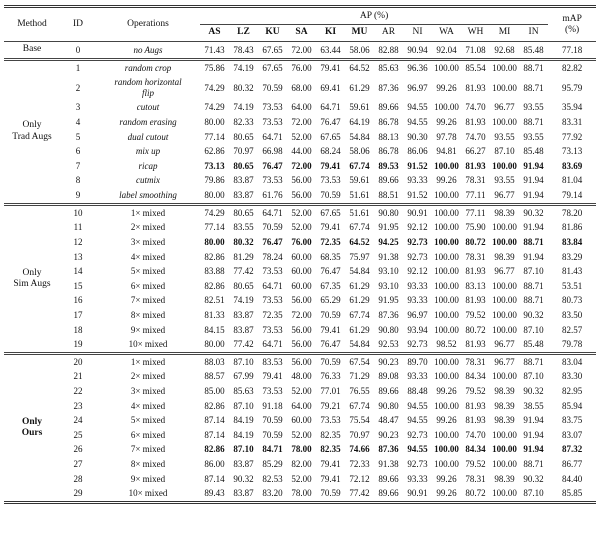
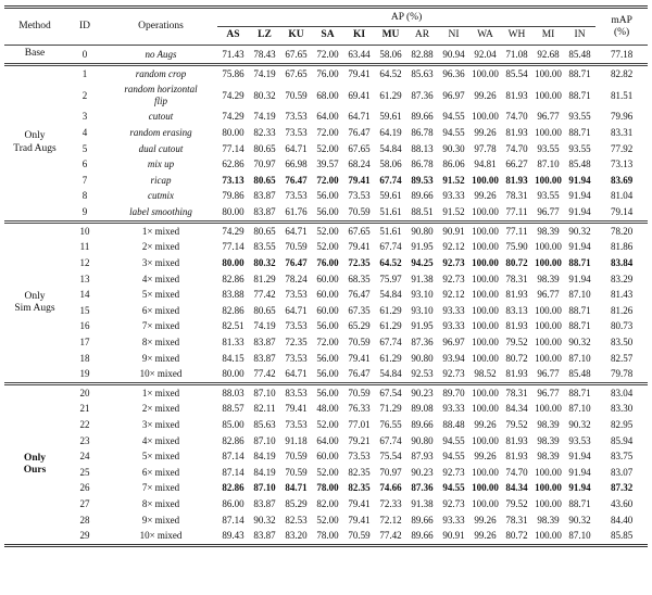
  Method	ID	Operations	AP (%)	mAP (%)
  AS	LZ	KU	SA	KI	MU	AR	NI	WA	WH	MI	IN
  Base	0	no Augs	71.43	78.43	67.65	72.00	63.44	58.06	82.88	90.94	92.04	71.08	92.68	85.48	77.18
  Only Trad Augs	1	random crop	75.86	74.19	67.65	76.00	79.41	64.52	85.63	96.36	100.00	85.54	100.00	88.71	82.82
- 2	random horizontal flip	74.29	80.32	70.59	68.00	69.41	61.29	87.36	96.97	99.26	81.93	100.00	88.71	95.79
+ 2	random horizontal flip	74.29	80.32	70.59	68.00	69.41	61.29	87.36	96.97	99.26	81.93	100.00	88.71	81.51
- 3	cutout	74.29	74.19	73.53	64.00	64.71	59.61	89.66	94.55	100.00	74.70	96.77	93.55	35.94
+ 3	cutout	74.29	74.19	73.53	64.00	64.71	59.61	89.66	94.55	100.00	74.70	96.77	93.55	79.96
  4	random erasing	80.00	82.33	73.53	72.00	76.47	64.19	86.78	94.55	99.26	81.93	100.00	88.71	83.31
  5	dual cutout	77.14	80.65	64.71	52.00	67.65	54.84	88.13	90.30	97.78	74.70	93.55	93.55	77.92
- 6	mix up	62.86	70.97	66.98	44.00	68.24	58.06	86.78	86.06	94.81	66.27	87.10	85.48	73.13
+ 6	mix up	62.86	70.97	66.98	39.57	68.24	58.06	86.78	86.06	94.81	66.27	87.10	85.48	73.13
  7	ricap	73.13	80.65	76.47	72.00	79.41	67.74	89.53	91.52	100.00	81.93	100.00	91.94	83.69
  8	cutmix	79.86	83.87	73.53	56.00	73.53	59.61	89.66	93.33	99.26	78.31	93.55	91.94	81.04
  9	label smoothing	80.00	83.87	61.76	56.00	70.59	51.61	88.51	91.52	100.00	77.11	96.77	91.94	79.14
  Only Sim Augs	10	1× mixed	74.29	80.65	64.71	52.00	67.65	51.61	90.80	90.91	100.00	77.11	98.39	90.32	78.20
  11	2× mixed	77.14	83.55	70.59	52.00	79.41	67.74	91.95	92.12	100.00	75.90	100.00	91.94	81.86
  12	3× mixed	80.00	80.32	76.47	76.00	72.35	64.52	94.25	92.73	100.00	80.72	100.00	88.71	83.84
  13	4× mixed	82.86	81.29	78.24	60.00	68.35	75.97	91.38	92.73	100.00	78.31	98.39	91.94	83.29
  14	5× mixed	83.88	77.42	73.53	60.00	76.47	54.84	93.10	92.12	100.00	81.93	96.77	87.10	81.43
- 15	6× mixed	82.86	80.65	64.71	60.00	67.35	61.29	93.10	93.33	100.00	83.13	100.00	88.71	53.51
+ 15	6× mixed	82.86	80.65	64.71	60.00	67.35	61.29	93.10	93.33	100.00	83.13	100.00	88.71	81.26
  16	7× mixed	82.51	74.19	73.53	56.00	65.29	61.29	91.95	93.33	100.00	81.93	100.00	88.71	80.73
  17	8× mixed	81.33	83.87	72.35	72.00	70.59	67.74	87.36	96.97	100.00	79.52	100.00	90.32	83.50
  18	9× mixed	84.15	83.87	73.53	56.00	79.41	61.29	90.80	93.94	100.00	80.72	100.00	87.10	82.57
  19	10× mixed	80.00	77.42	64.71	56.00	76.47	54.84	92.53	92.73	98.52	81.93	96.77	85.48	79.78
  Only Ours	20	1× mixed	88.03	87.10	83.53	56.00	70.59	67.54	90.23	89.70	100.00	78.31	96.77	88.71	83.04
- 21	2× mixed	88.57	67.99	79.41	48.00	76.33	71.29	89.08	93.33	100.00	84.34	100.00	87.10	83.30
+ 21	2× mixed	88.57	82.11	79.41	48.00	76.33	71.29	89.08	93.33	100.00	84.34	100.00	87.10	83.30
  22	3× mixed	85.00	85.63	73.53	52.00	77.01	76.55	89.66	88.48	99.26	79.52	98.39	90.32	82.95
- 23	4× mixed	82.86	87.10	91.18	64.00	79.21	67.74	90.80	94.55	100.00	81.93	98.39	38.55	85.94
+ 23	4× mixed	82.86	87.10	91.18	64.00	79.21	67.74	90.80	94.55	100.00	81.93	98.39	93.53	85.94
- 24	5× mixed	87.14	84.19	70.59	60.00	73.53	75.54	48.47	94.55	99.26	81.93	98.39	91.94	83.75
+ 24	5× mixed	87.14	84.19	70.59	60.00	73.53	75.54	87.93	94.55	99.26	81.93	98.39	91.94	83.75
  25	6× mixed	87.14	84.19	70.59	52.00	82.35	70.97	90.23	92.73	100.00	74.70	100.00	91.94	83.07
  26	7× mixed	82.86	87.10	84.71	78.00	82.35	74.66	87.36	94.55	100.00	84.34	100.00	91.94	87.32
- 27	8× mixed	86.00	83.87	85.29	82.00	79.41	72.33	91.38	92.73	100.00	79.52	100.00	88.71	86.77
+ 27	8× mixed	86.00	83.87	85.29	82.00	79.41	72.33	91.38	92.73	100.00	79.52	100.00	88.71	43.60
  28	9× mixed	87.14	90.32	82.53	52.00	79.41	72.12	89.66	93.33	99.26	78.31	98.39	90.32	84.40
  29	10× mixed	89.43	83.87	83.20	78.00	70.59	77.42	89.66	90.91	99.26	80.72	100.00	87.10	85.85
